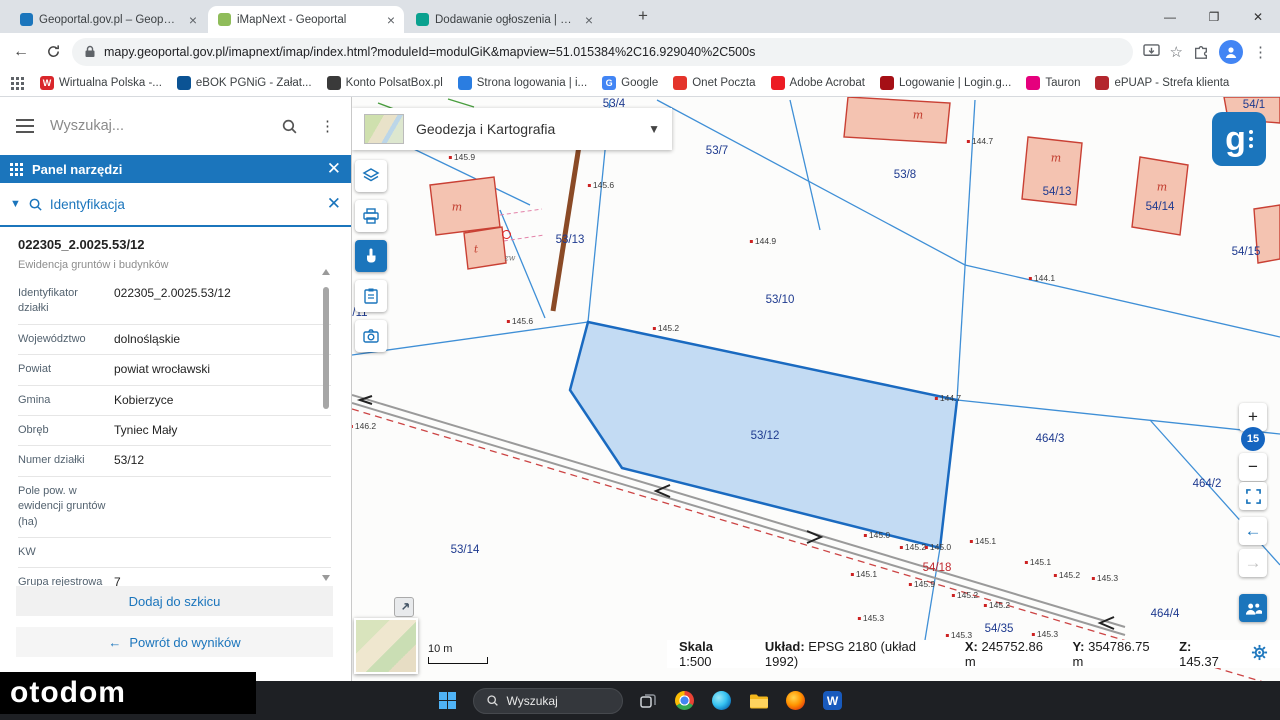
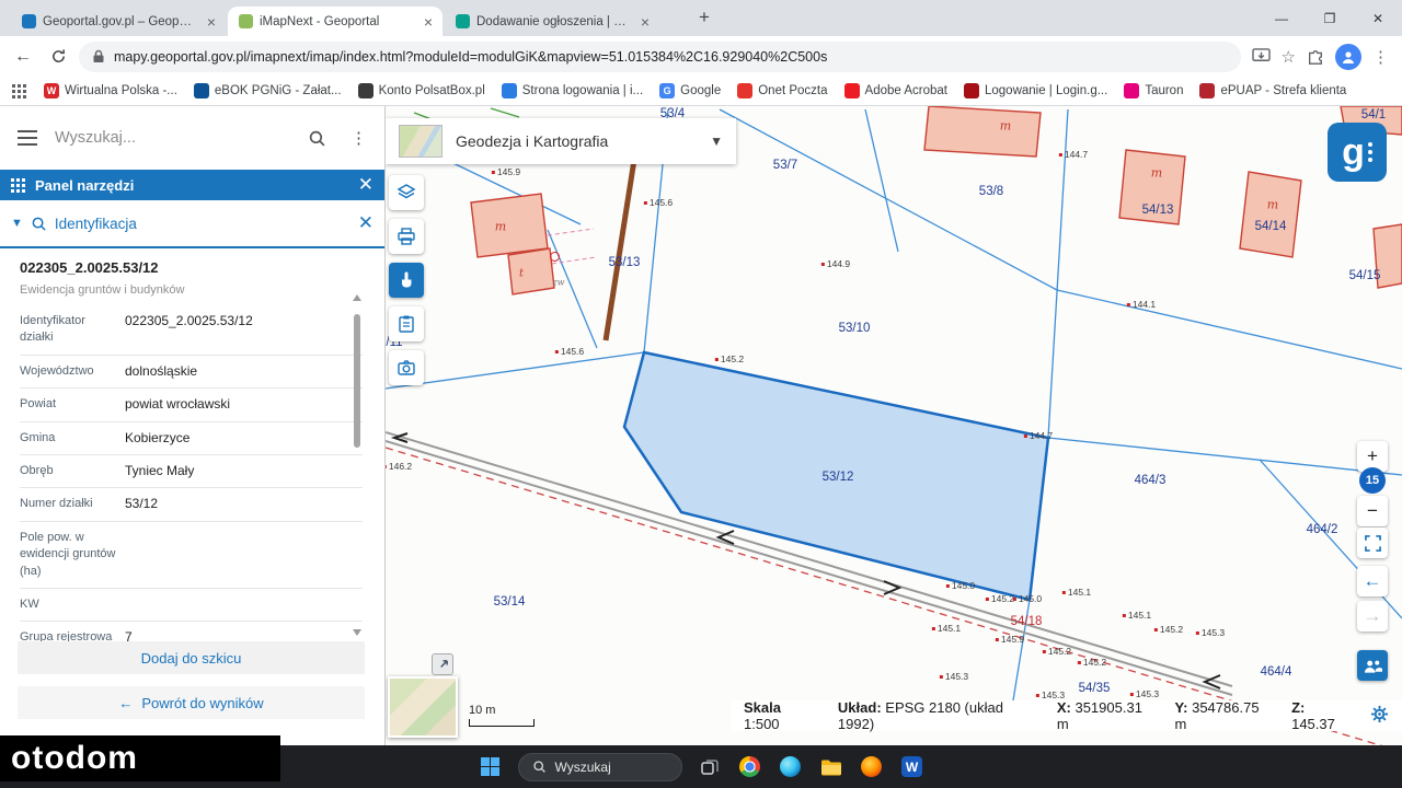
  Geoportal.gov.pl – Geoport
  ×
  iMapNext - Geoportal
  ×
  Dodawanie ogłoszenia | Oto
  ×
  +
  —
  ❐
  ✕
  ←
  mapy.geoportal.gov.pl/imapnext/imap/index.html?moduleId=modulGiK&mapview=51.015384%2C16.929040%2C500s
  ☆
  ⋮
  W
  Wirtualna Polska -...
  eBOK PGNiG - Załat...
  Konto PolsatBox.pl
  Strona logowania | i...
  G
  Google
  Onet Poczta
  Adobe Acrobat
  Logowanie | Login.g...
  Tauron
  ePUAP - Strefa klienta
  Wyszukaj...
  ⋮
  Panel narzędzi
  ✕
  ▼
  Identyfikacja
  ✕
  022305_2.0025.53/12
  Ewidencja gruntów i budynków
  Identyfikator działki
  022305_2.0025.53/12
  Województwo
  dolnośląskie
  Powiat
  powiat wrocławski
  Gmina
  Kobierzyce
  Obręb
  Tyniec Mały
  Numer działki
  53/12
  Pole pow. w ewidencji gruntów (ha)
  KW
  Grupa rejestrowa
  7
  Dodaj do szkicu
  ←
  Powrót do wyników
  53/4
  53/7
  53/8
  54/1
  54/13
  54/14
  54/15
  53/13
  53/10
  53/12
  464/3
  464/2
  53/14
  54/18
  54/35
  464/4
  /11
  145.9
  145.6
  145.6
  145.2
  144.9
  144.7
  144.7
  144.1
  146.2
  145.0
  145.2
  145.0
  145.1
  145.1
  145.9
  145.2
  145.2
  145.1
  145.2
  145.3
  145.3
  145.3
  145.3
  m
  t
  zw
  m
  m
  m
  Geodezja i Kartografia
  ▼
  g
  +
  15
  −
  ←
  →
  10 m
  Skala 1:500
  Układ: EPSG 2180 (układ 1992)
- X: 245752.86 m
+ X: 351905.31 m
  Y: 354786.75 m
  Z: 145.37
  Wyszukaj
  W
  otodom
